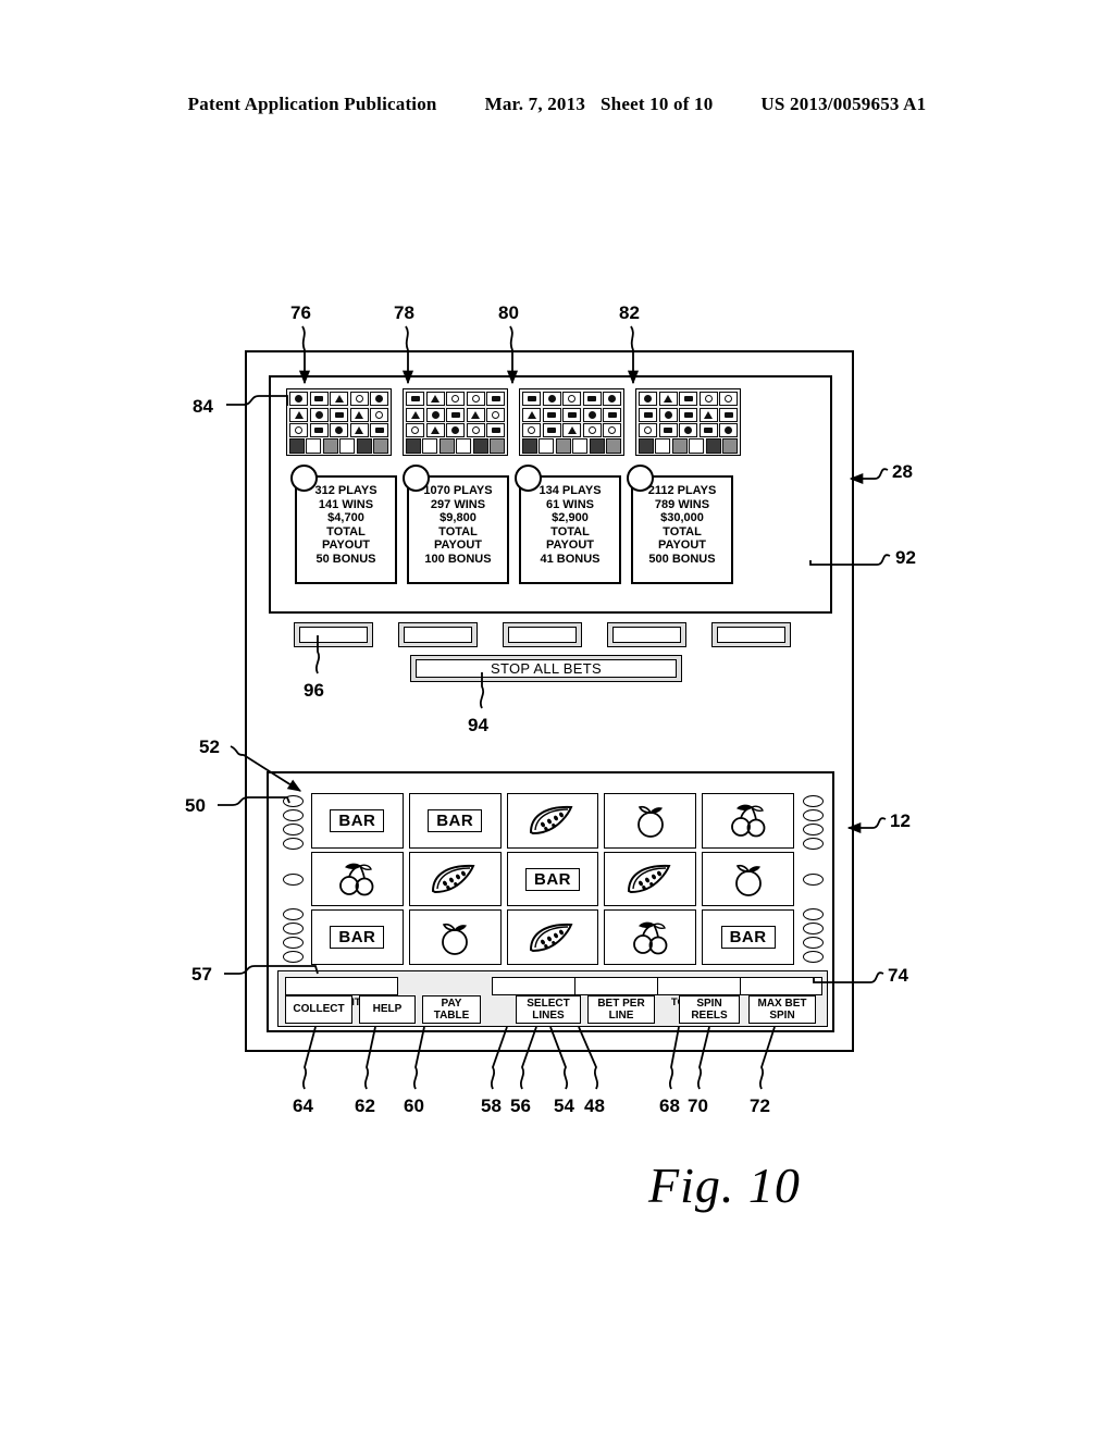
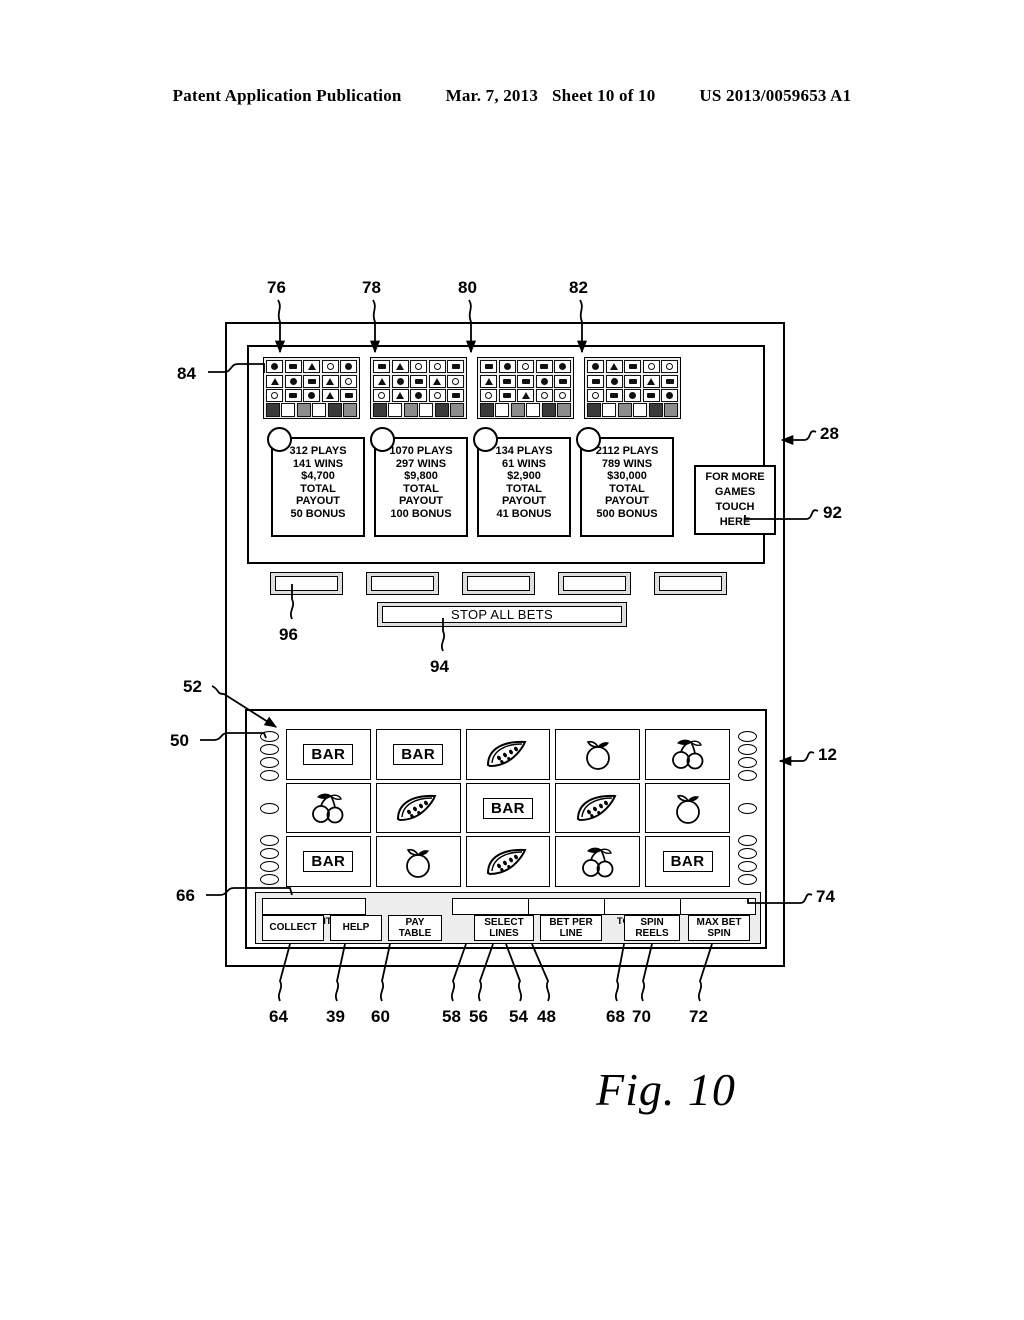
  Patent Application Publication
  Mar. 7, 2013
  Sheet 10 of 10
  US 2013/0059653 A1
  Fig. 10
  312 PLAYS
  141 WINS
  $4,700
  TOTAL
  PAYOUT
  50 BONUS
  1070 PLAYS
  297 WINS
  $9,800
  TOTAL
  PAYOUT
  100 BONUS
  134 PLAYS
  61 WINS
  $2,900
  TOTAL
  PAYOUT
  41 BONUS
  2112 PLAYS
  789 WINS
  $30,000
  TOTAL
  PAYOUT
  500 BONUS
+ FOR MORE
+ GAMES
+ TOUCH
+ HERE
  STOP ALL BETS
  BAR
  BAR
  BAR
  BAR
  BAR
  COLLECT
  HELP
  PAY
  TABLE
  SELECT
  LINES
  BET PER
  LINE
  SPIN
  REELS
  MAX BET
  SPIN
  76
  78
  80
  82
  84
  52
  50
- 57
+ 66
  28
  92
  12
  74
  96
  94
  64
- 62
+ 39
  60
  58
  56
  54
  48
  68
  70
  72
